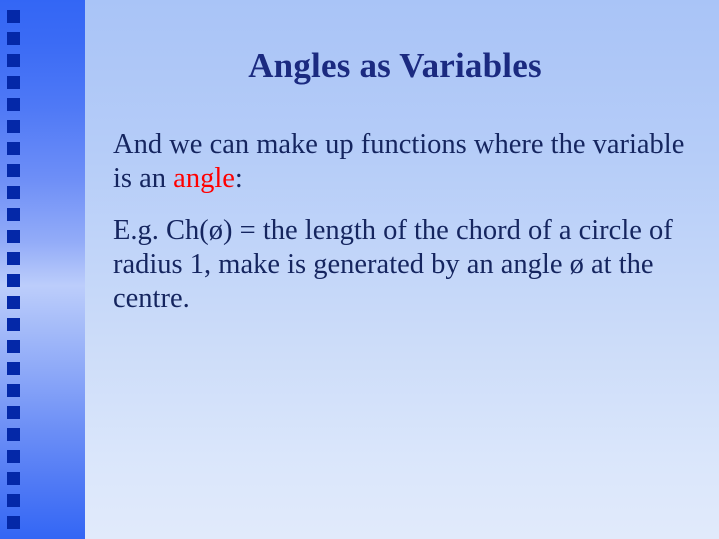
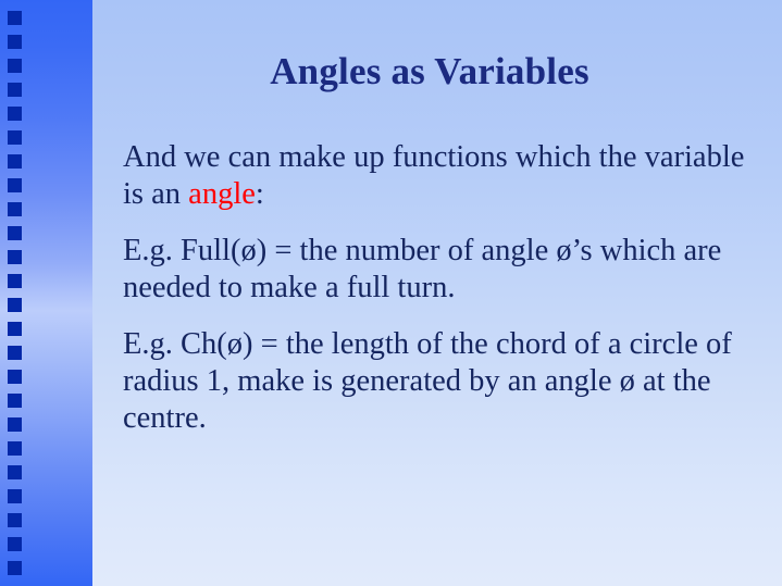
  Angles as Variables
- And we can make up functions where the variable is an angle:
+ And we can make up functions which the variable is an angle:
+ E.g. Full(ø) = the number of angle ø’s which are needed to make a full turn.
  E.g. Ch(ø) = the length of the chord of a circle of radius 1, make is generated by an angle ø at the centre.
